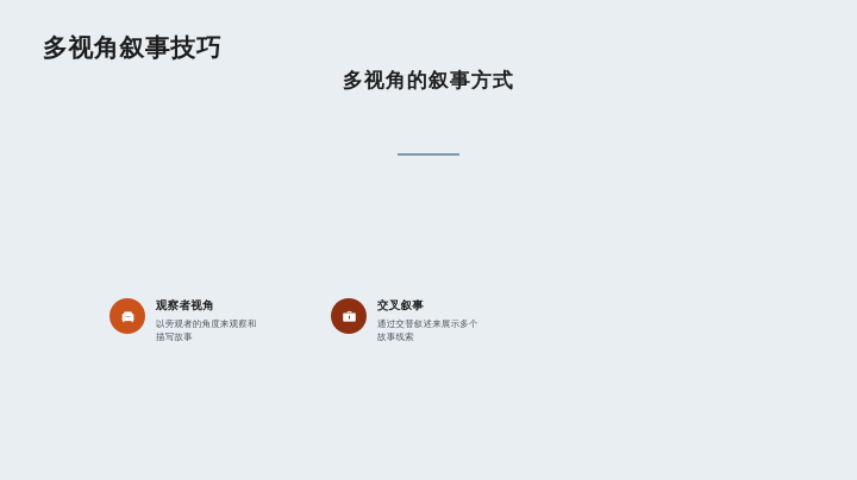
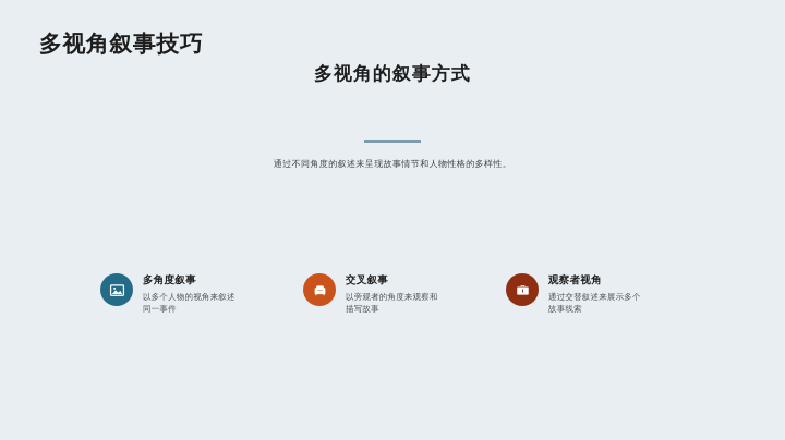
  多视角叙事技巧
  多视角的叙事方式
+ 通过不同角度的叙述来呈现故事情节和人物性格的多样性。
+ 多角度叙事
+ 以多个人物的视角来叙述同一事件
- 观察者视角
+ 交叉叙事
  以旁观者的角度来观察和描写故事
- 交叉叙事
+ 观察者视角
  通过交替叙述来展示多个故事线索
